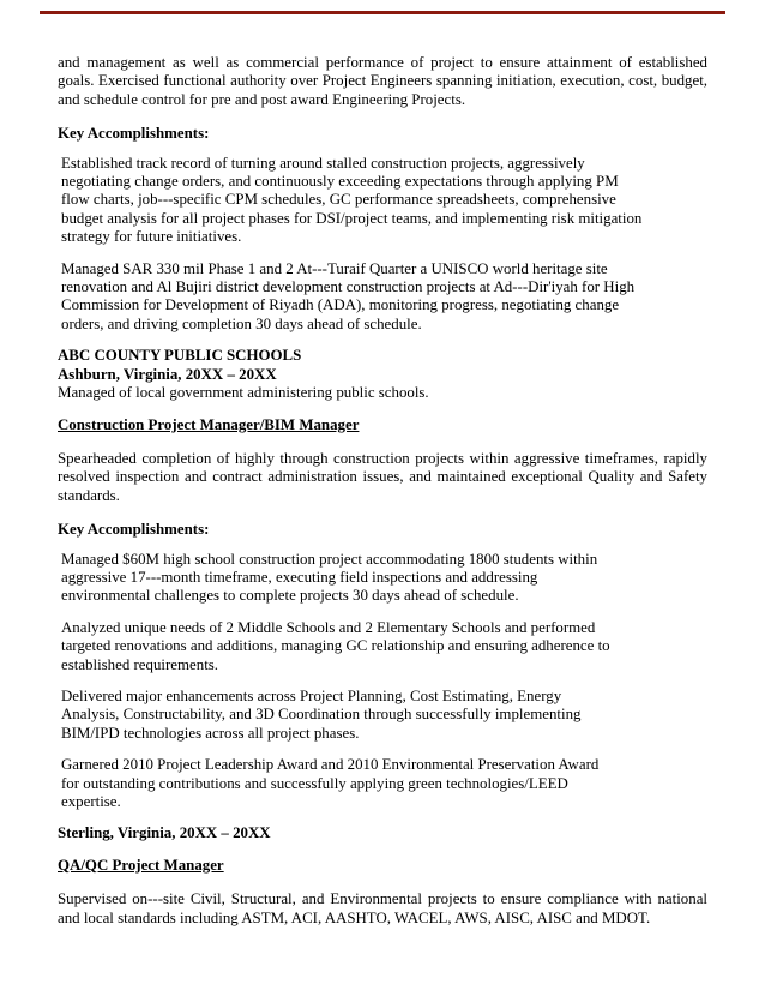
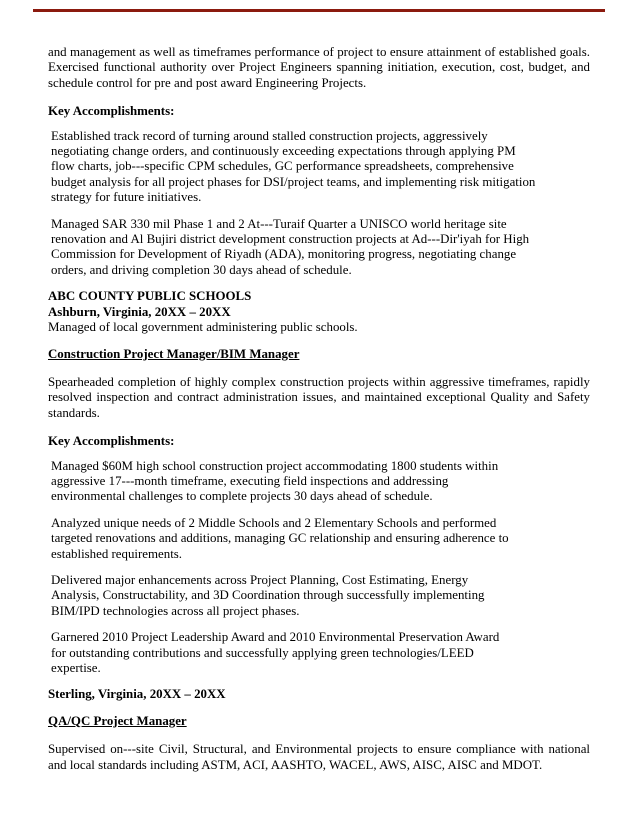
- and management as well as commercial performance of project to ensure attainment of established goals. Exercised functional authority over Project Engineers spanning initiation, execution, cost, budget, and schedule control for pre and post award Engineering Projects.
+ and management as well as timeframes performance of project to ensure attainment of established goals. Exercised functional authority over Project Engineers spanning initiation, execution, cost, budget, and schedule control for pre and post award Engineering Projects.
  Key Accomplishments:
  Established track record of turning around stalled construction projects, aggressively
  negotiating change orders, and continuously exceeding expectations through applying PM
  flow charts, job---specific CPM schedules, GC performance spreadsheets, comprehensive
  budget analysis for all project phases for DSI/project teams, and implementing risk mitigation
  strategy for future initiatives.
  Managed SAR 330 mil Phase 1 and 2 At---Turaif Quarter a UNISCO world heritage site
  renovation and Al Bujiri district development construction projects at Ad---Dir'iyah for High
  Commission for Development of Riyadh (ADA), monitoring progress, negotiating change
  orders, and driving completion 30 days ahead of schedule.
  ABC COUNTY PUBLIC SCHOOLS
  Ashburn, Virginia, 20XX – 20XX
  Managed of local government administering public schools.
  Construction Project Manager/BIM Manager
- Spearheaded completion of highly through construction projects within aggressive timeframes, rapidly resolved inspection and contract administration issues, and maintained exceptional Quality and Safety standards.
+ Spearheaded completion of highly complex construction projects within aggressive timeframes, rapidly resolved inspection and contract administration issues, and maintained exceptional Quality and Safety standards.
  Key Accomplishments:
  Managed $60M high school construction project accommodating 1800 students within
  aggressive 17---month timeframe, executing field inspections and addressing
  environmental challenges to complete projects 30 days ahead of schedule.
  Analyzed unique needs of 2 Middle Schools and 2 Elementary Schools and performed
  targeted renovations and additions, managing GC relationship and ensuring adherence to
  established requirements.
  Delivered major enhancements across Project Planning, Cost Estimating, Energy
  Analysis, Constructability, and 3D Coordination through successfully implementing
  BIM/IPD technologies across all project phases.
  Garnered 2010 Project Leadership Award and 2010 Environmental Preservation Award
  for outstanding contributions and successfully applying green technologies/LEED
  expertise.
  Sterling, Virginia, 20XX – 20XX
  QA/QC Project Manager
  Supervised on---site Civil, Structural, and Environmental projects to ensure compliance with national and local standards including ASTM, ACI, AASHTO, WACEL, AWS, AISC, AISC and MDOT.
